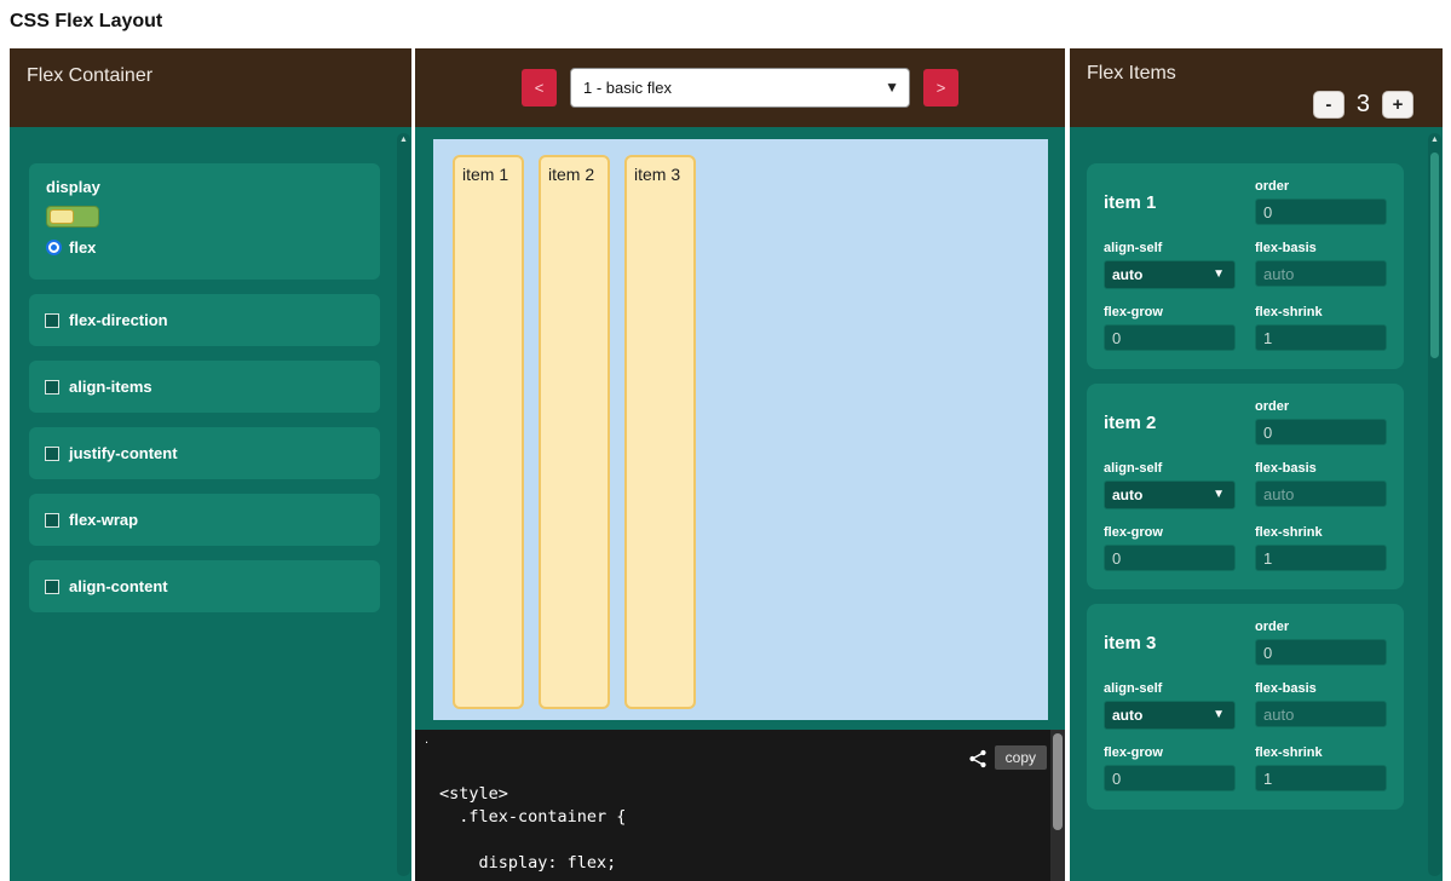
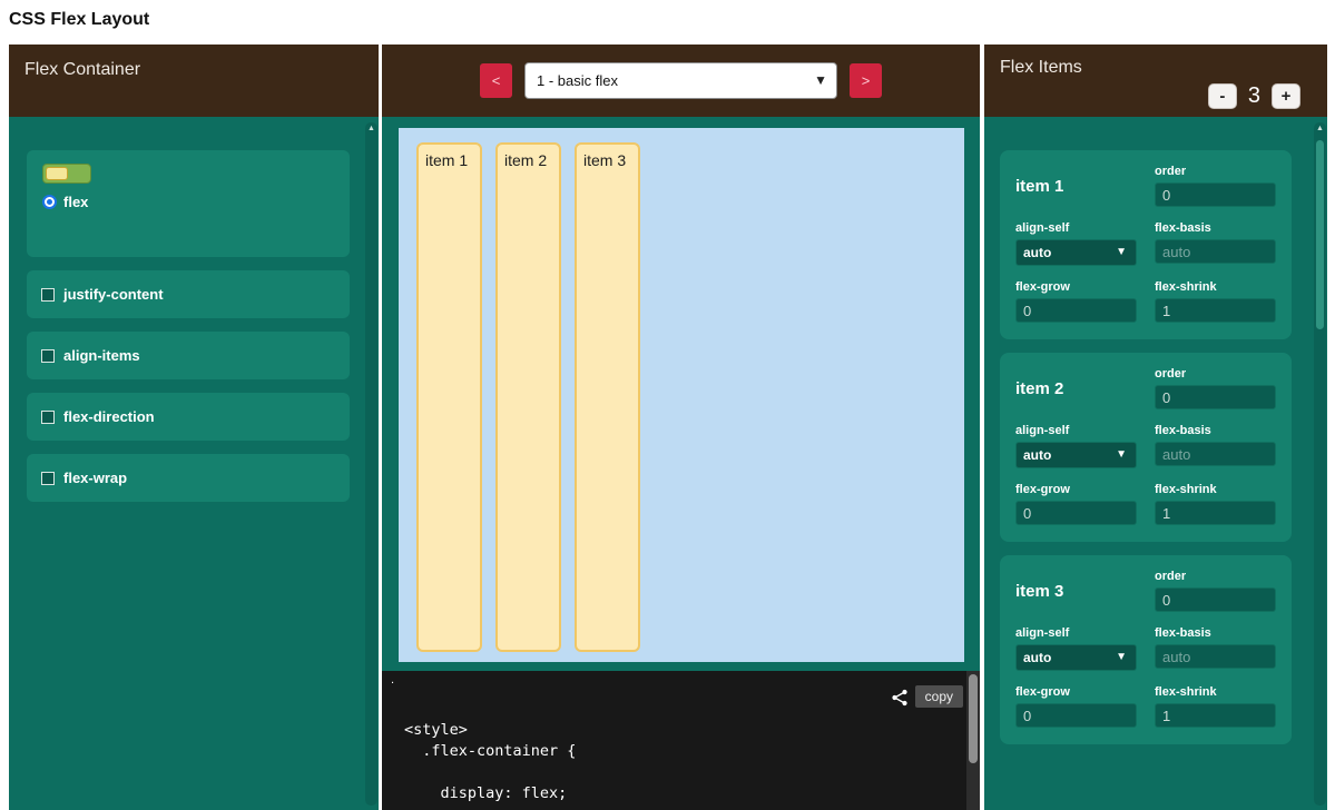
  CSS Flex Layout
  Flex Container
- display
  flex
- flex-direction
+ justify-content
  align-items
- justify-content
+ flex-direction
  flex-wrap
- align-content
  <
  1 - basic flex
  ▼
  >
  item 1
  item 2
  item 3
  .
  copy
  <style>
  .flex-container {
  display: flex;
  Flex Items
  -
  3
  +
  item 1
  order
  0
  align-self
  auto
  ▼
  flex-basis
  auto
  flex-grow
  0
  flex-shrink
  1
  item 2
  order
  0
  align-self
  auto
  ▼
  flex-basis
  auto
  flex-grow
  0
  flex-shrink
  1
  item 3
  order
  0
  align-self
  auto
  ▼
  flex-basis
  auto
  flex-grow
  0
  flex-shrink
  1
